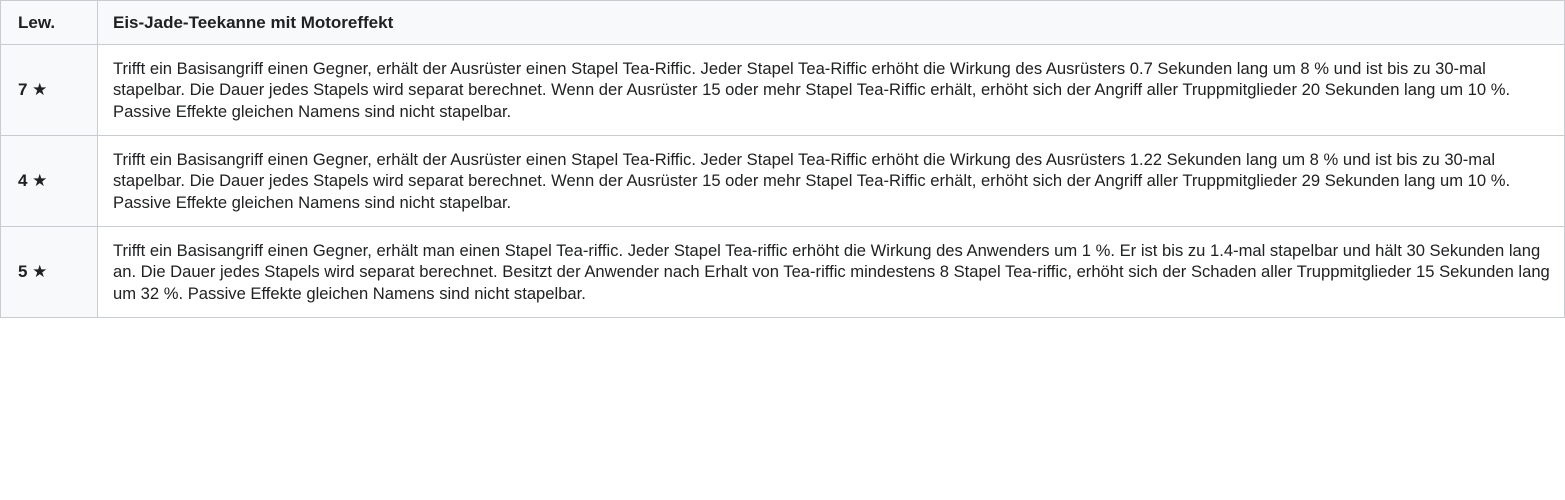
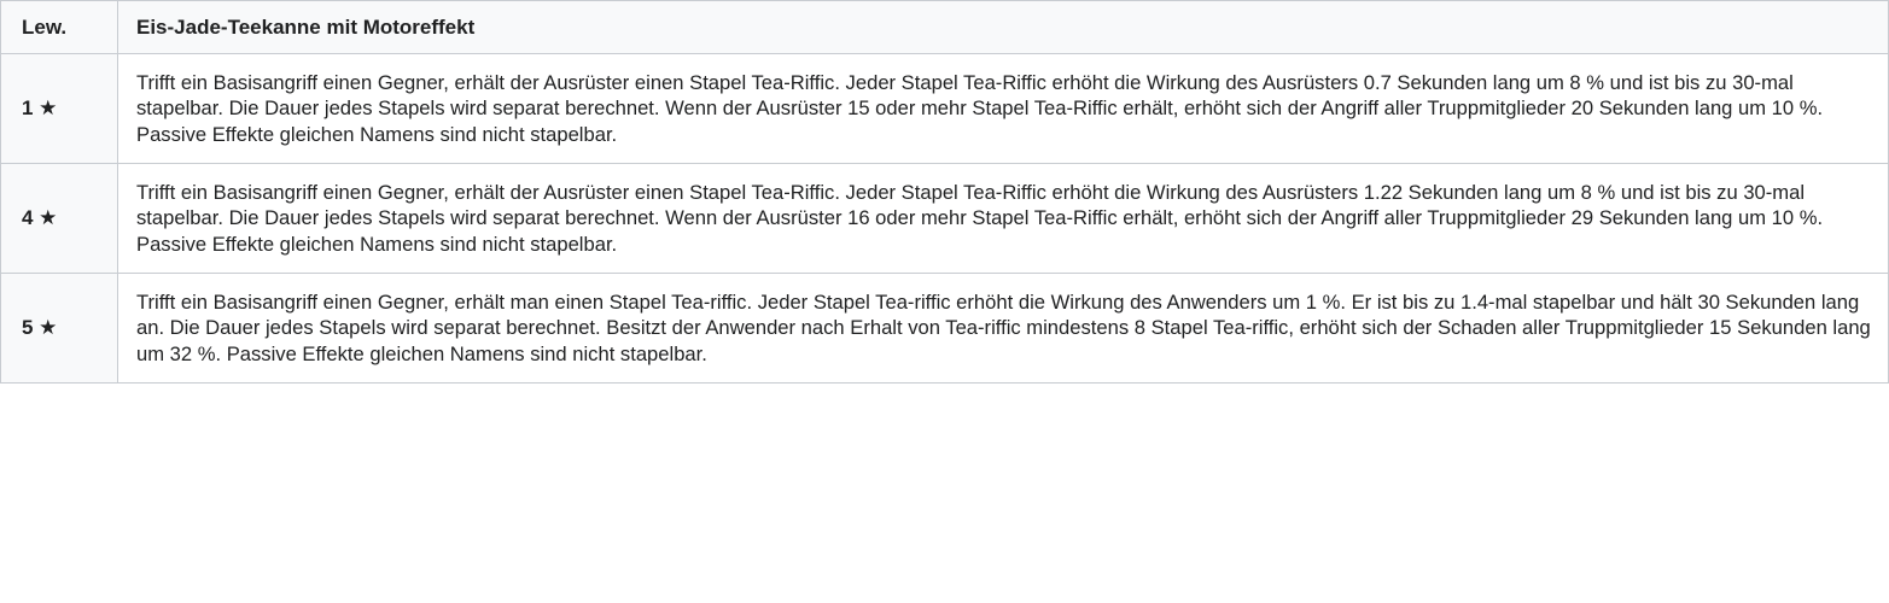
  Lew.	Eis-Jade-Teekanne mit Motoreffekt
- 7 ★	Trifft ein Basisangriff einen Gegner, erhält der Ausrüster einen Stapel Tea-Riffic. Jeder Stapel Tea-Riffic erhöht die Wirkung des Ausrüsters 0.7 Sekunden lang um 8 % und ist bis zu 30-mal stapelbar. Die Dauer jedes Stapels wird separat berechnet. Wenn der Ausrüster 15 oder mehr Stapel Tea-Riffic erhält, erhöht sich der Angriff aller Truppmitglieder 20 Sekunden lang um 10 %. Passive Effekte gleichen Namens sind nicht stapelbar.
+ 1 ★	Trifft ein Basisangriff einen Gegner, erhält der Ausrüster einen Stapel Tea-Riffic. Jeder Stapel Tea-Riffic erhöht die Wirkung des Ausrüsters 0.7 Sekunden lang um 8 % und ist bis zu 30-mal stapelbar. Die Dauer jedes Stapels wird separat berechnet. Wenn der Ausrüster 15 oder mehr Stapel Tea-Riffic erhält, erhöht sich der Angriff aller Truppmitglieder 20 Sekunden lang um 10 %. Passive Effekte gleichen Namens sind nicht stapelbar.
- 4 ★	Trifft ein Basisangriff einen Gegner, erhält der Ausrüster einen Stapel Tea-Riffic. Jeder Stapel Tea-Riffic erhöht die Wirkung des Ausrüsters 1.22 Sekunden lang um 8 % und ist bis zu 30-mal stapelbar. Die Dauer jedes Stapels wird separat berechnet. Wenn der Ausrüster 15 oder mehr Stapel Tea-Riffic erhält, erhöht sich der Angriff aller Truppmitglieder 29 Sekunden lang um 10 %. Passive Effekte gleichen Namens sind nicht stapelbar.
+ 4 ★	Trifft ein Basisangriff einen Gegner, erhält der Ausrüster einen Stapel Tea-Riffic. Jeder Stapel Tea-Riffic erhöht die Wirkung des Ausrüsters 1.22 Sekunden lang um 8 % und ist bis zu 30-mal stapelbar. Die Dauer jedes Stapels wird separat berechnet. Wenn der Ausrüster 16 oder mehr Stapel Tea-Riffic erhält, erhöht sich der Angriff aller Truppmitglieder 29 Sekunden lang um 10 %. Passive Effekte gleichen Namens sind nicht stapelbar.
  5 ★	Trifft ein Basisangriff einen Gegner, erhält man einen Stapel Tea-riffic. Jeder Stapel Tea-riffic erhöht die Wirkung des Anwenders um 1 %. Er ist bis zu 1.4-mal stapelbar und hält 30 Sekunden lang an. Die Dauer jedes Stapels wird separat berechnet. Besitzt der Anwender nach Erhalt von Tea-riffic mindestens 8 Stapel Tea-riffic, erhöht sich der Schaden aller Truppmitglieder 15 Sekunden lang um 32 %. Passive Effekte gleichen Namens sind nicht stapelbar.
